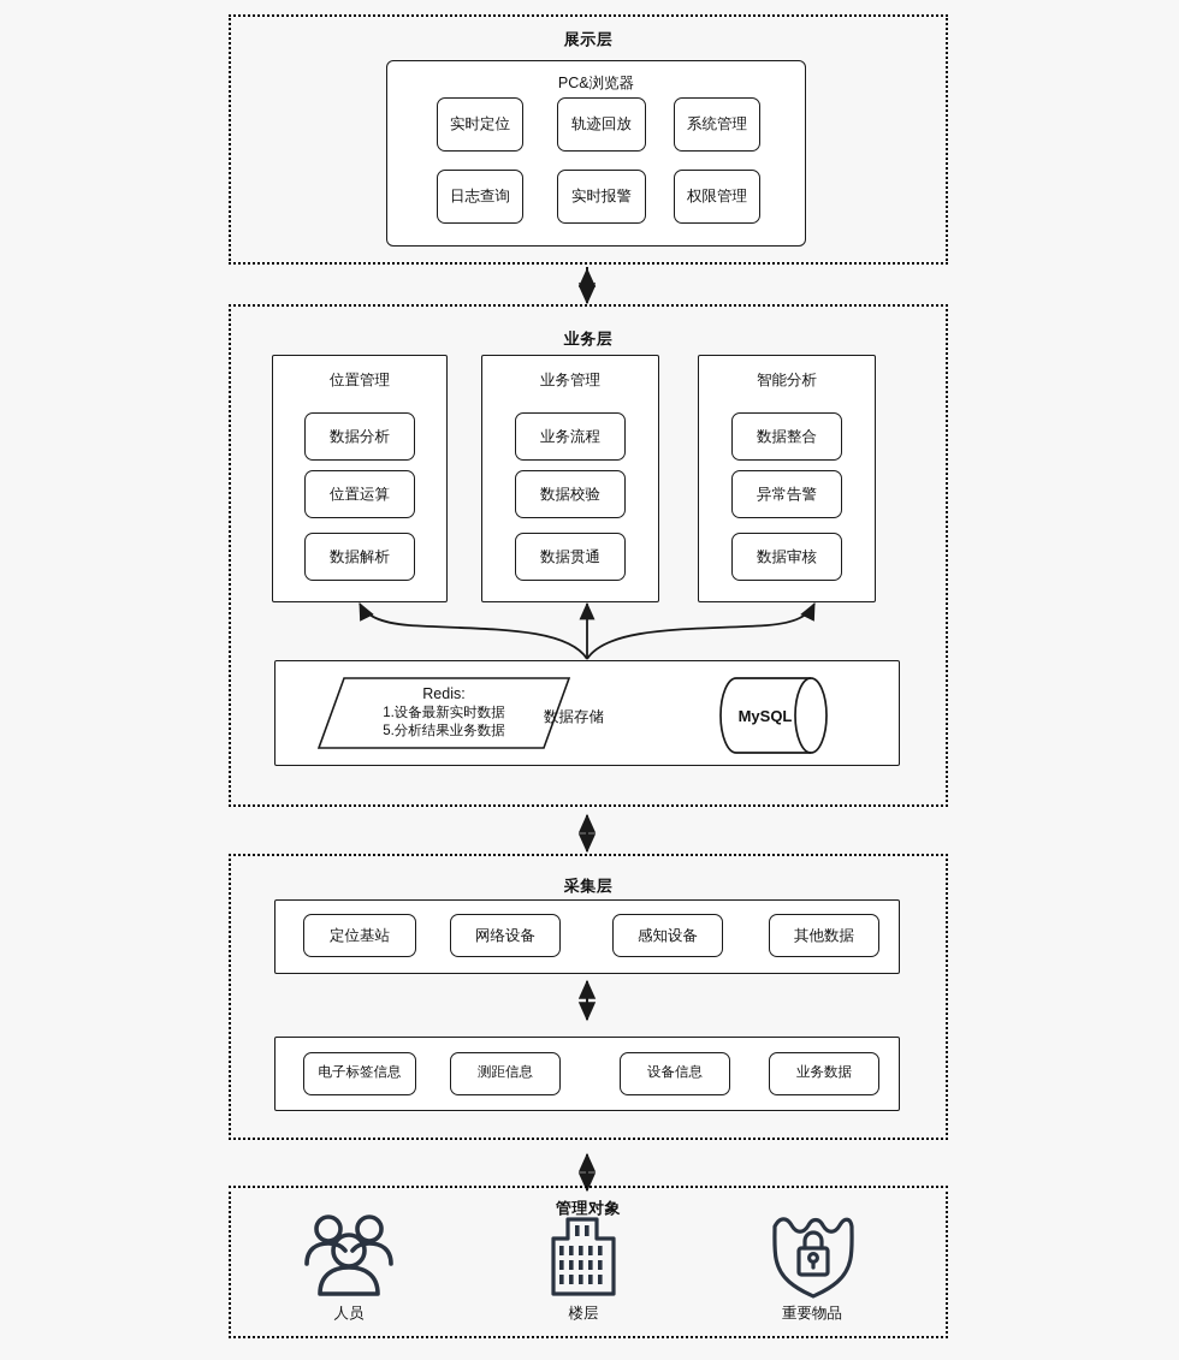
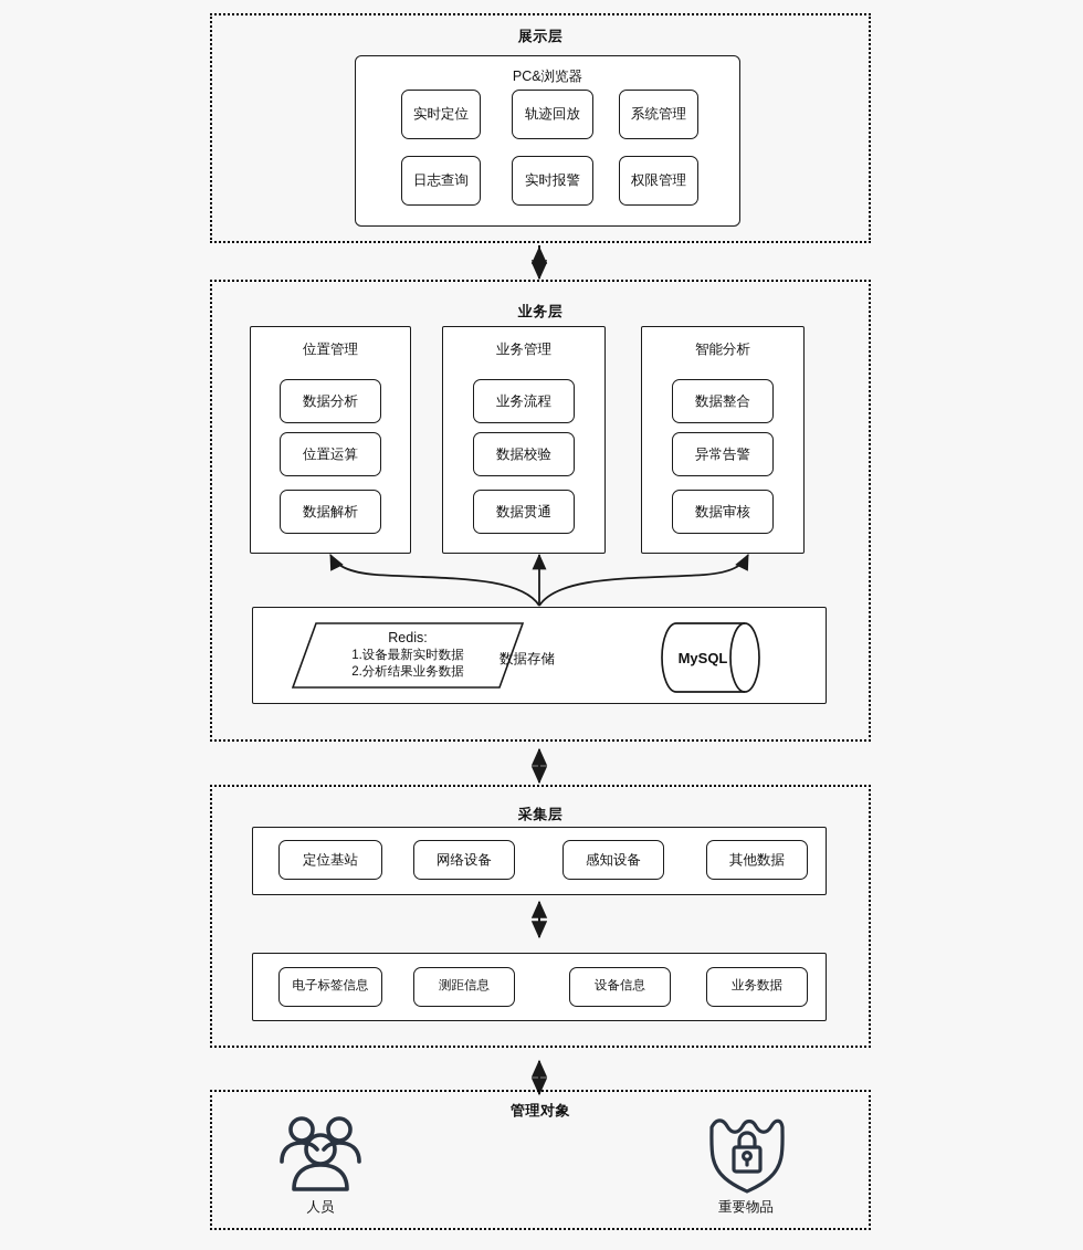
  展示层
  PC&浏览器
  实时定位
  轨迹回放
  系统管理
  日志查询
  实时报警
  权限管理
  业务层
  位置管理
  数据分析
  位置运算
  数据解析
  业务管理
  业务流程
  数据校验
  数据贯通
  智能分析
  数据整合
  异常告警
  数据审核
  Redis:
  1.设备最新实时数据
- 5.分析结果业务数据
+ 2.分析结果业务数据
  数据存储
  MySQL
  采集层
  定位基站
  网络设备
  感知设备
  其他数据
  电子标签信息
  测距信息
  设备信息
  业务数据
  管理对象
  人员
- 楼层
  重要物品
